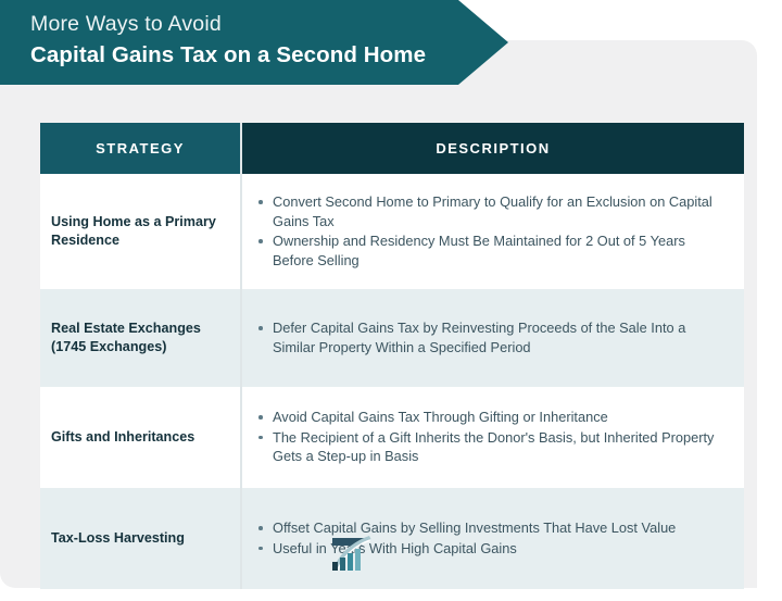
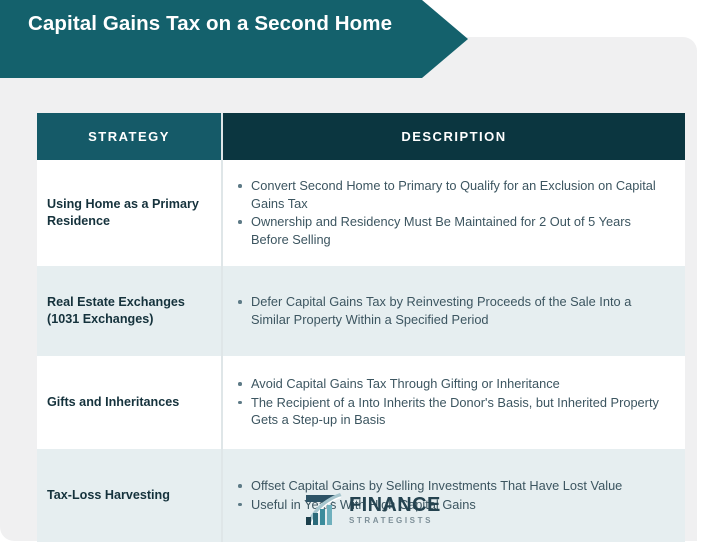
- More Ways to Avoid
  Capital Gains Tax on a Second Home
  STRATEGY	DESCRIPTION
  Using Home as a Primary Residence	Convert Second Home to Primary to Qualify for an Exclusion on Capital Gains Tax Ownership and Residency Must Be Maintained for 2 Out of 5 Years Before Selling
- Real Estate Exchanges (1745 Exchanges)	Defer Capital Gains Tax by Reinvesting Proceeds of the Sale Into a Similar Property Within a Specified Period
+ Real Estate Exchanges (1031 Exchanges)	Defer Capital Gains Tax by Reinvesting Proceeds of the Sale Into a Similar Property Within a Specified Period
- Gifts and Inheritances	Avoid Capital Gains Tax Through Gifting or Inheritance The Recipient of a Gift Inherits the Donor's Basis, but Inherited Property Gets a Step-up in Basis
+ Gifts and Inheritances	Avoid Capital Gains Tax Through Gifting or Inheritance The Recipient of a Into Inherits the Donor's Basis, but Inherited Property Gets a Step-up in Basis
  Tax-Loss Harvesting	Offset Capital Gains by Selling Investments That Have Lost Value Useful in Yes With High Capital Gains
+ FINANCE
+ STRATEGISTS
